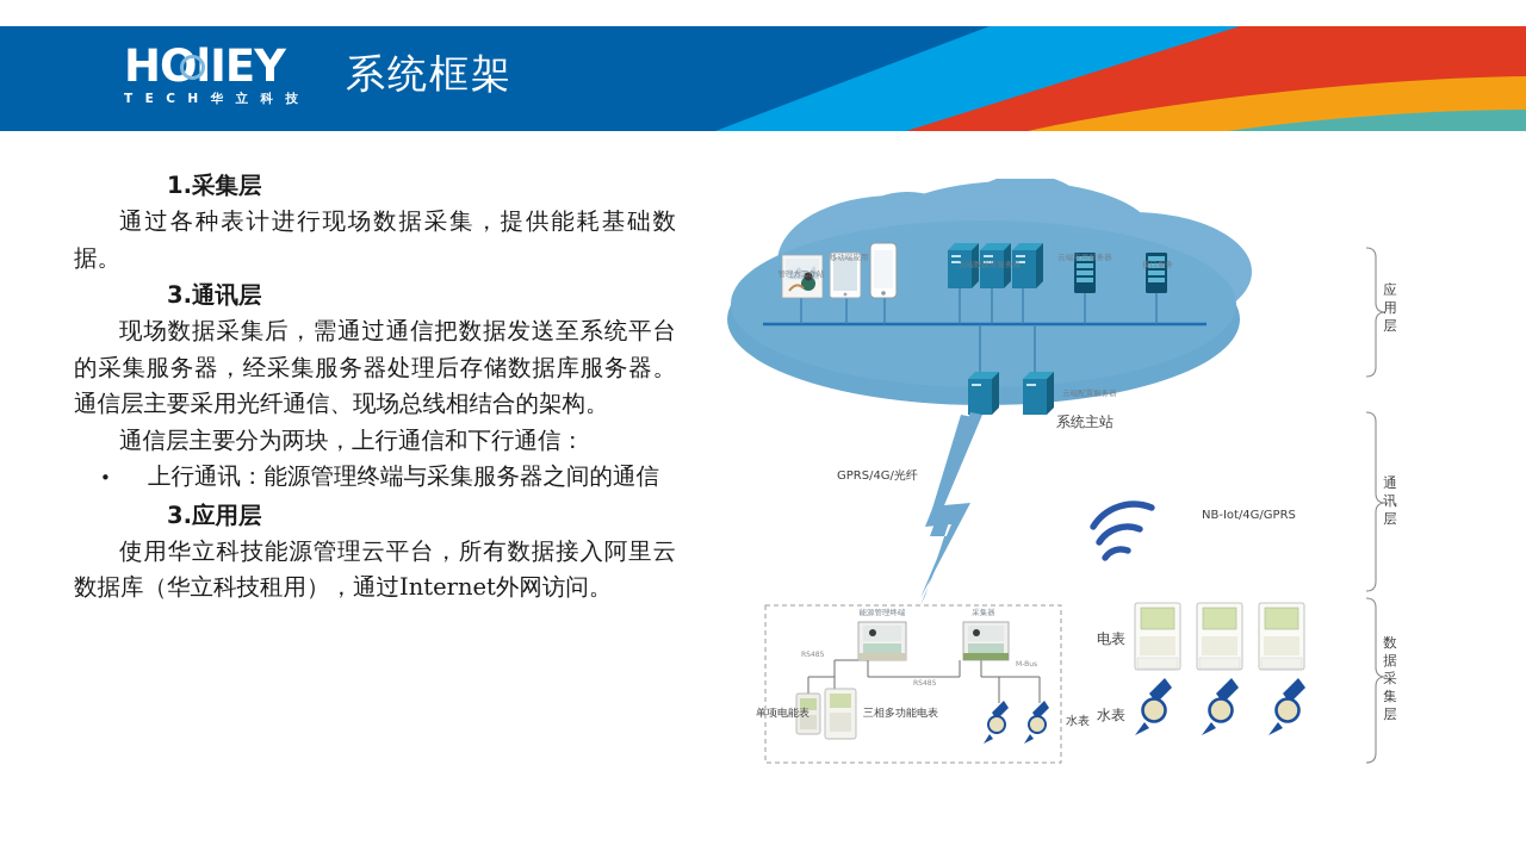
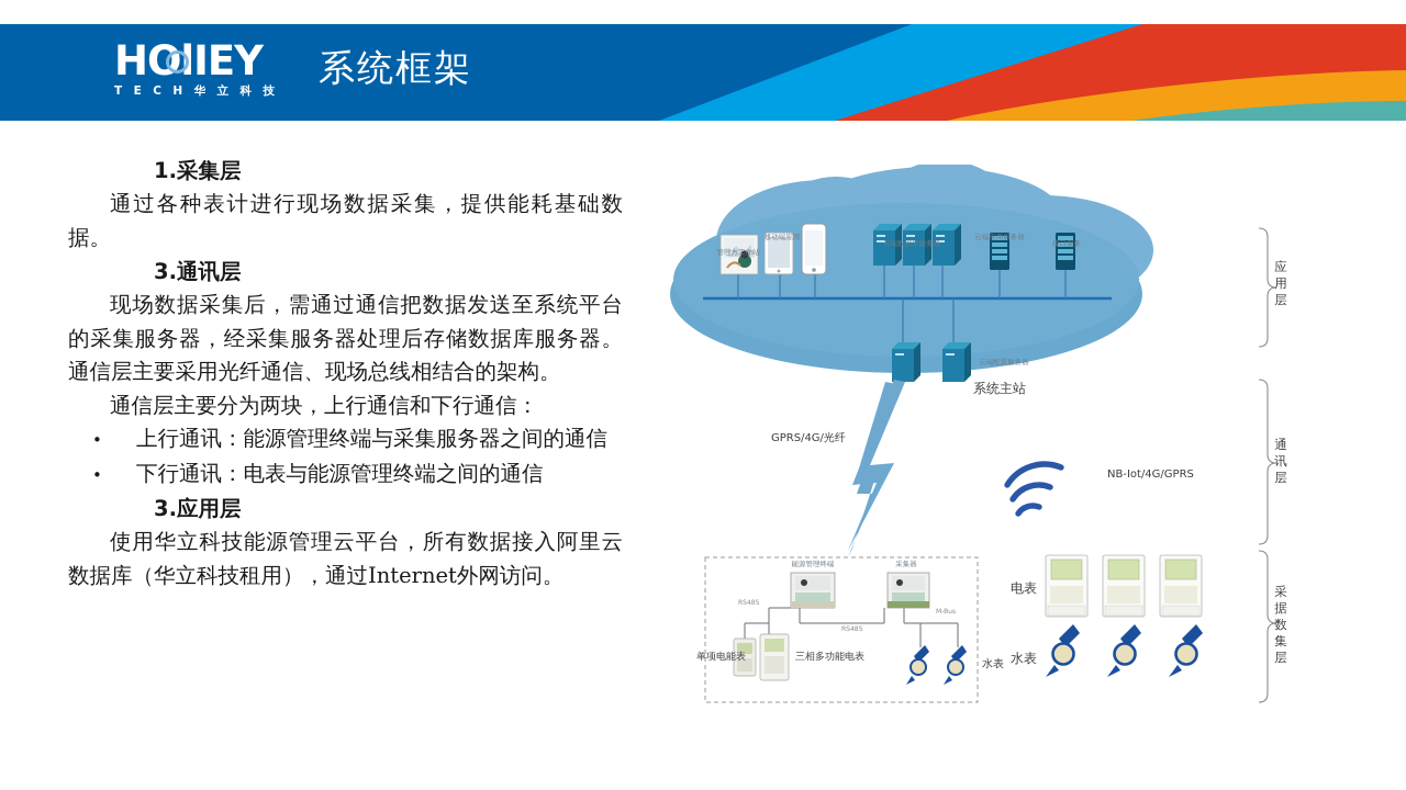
  HOlIEY
  T E C H 华 立 科 技
  系统框架
  1.采集层
  通过各种表计进行现场数据采集，提供能耗基础数据。
  3.通讯层
  现场数据采集后，需通过通信把数据发送至系统平台的采集服务器，经采集服务器处理后存储数据库服务器。通信层主要采用光纤通信、现场总线相结合的架构。
  通信层主要分为两块，上行通信和下行通信：
  上行通讯：能源管理终端与采集服务器之间的通信
+ 下行通讯：电表与能源管理终端之间的通信
  3.应用层
  使用华立科技能源管理云平台，所有数据接入阿里云数据库（华立科技租用），通过Internet外网访问。
  管理方工作站
  移动端应用
  云端数据库服务器
  云端应用服务器
  接口服务
  云端配置服务器
  系统主站
  GPRS/4G/光纤
  NB-Iot/4G/GPRS
  电表
  水表
  能源管理终端
  采集器
  单项电能表
  三相多功能电表
  水表
  应
  用
  层
  通
  讯
  层
- 数
+ 采
  据
- 采
+ 数
  集
  层
